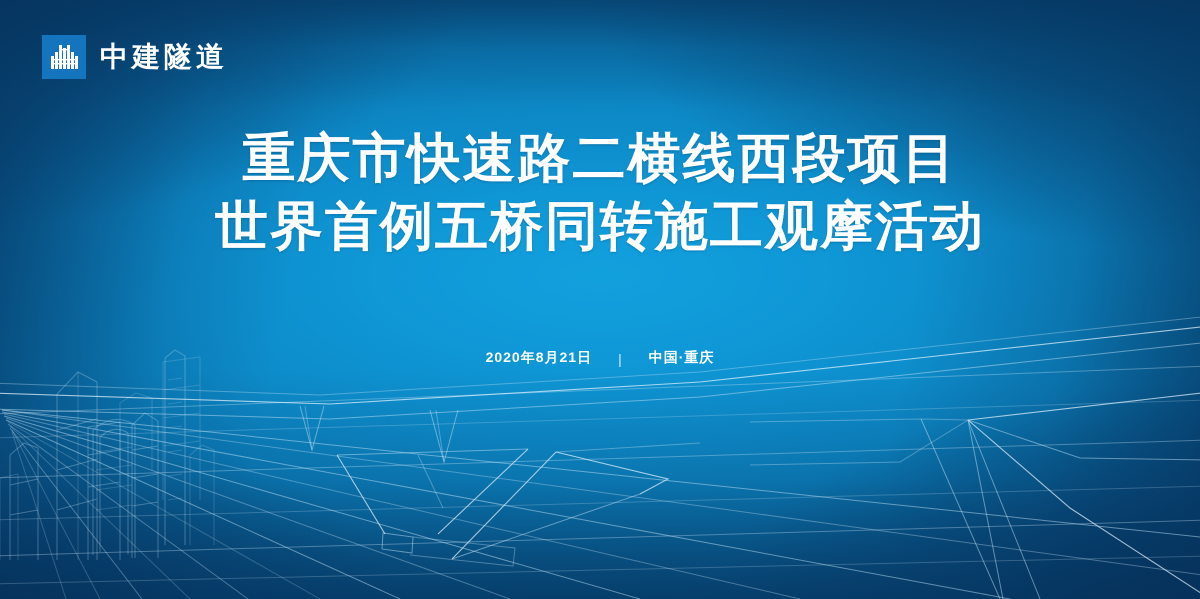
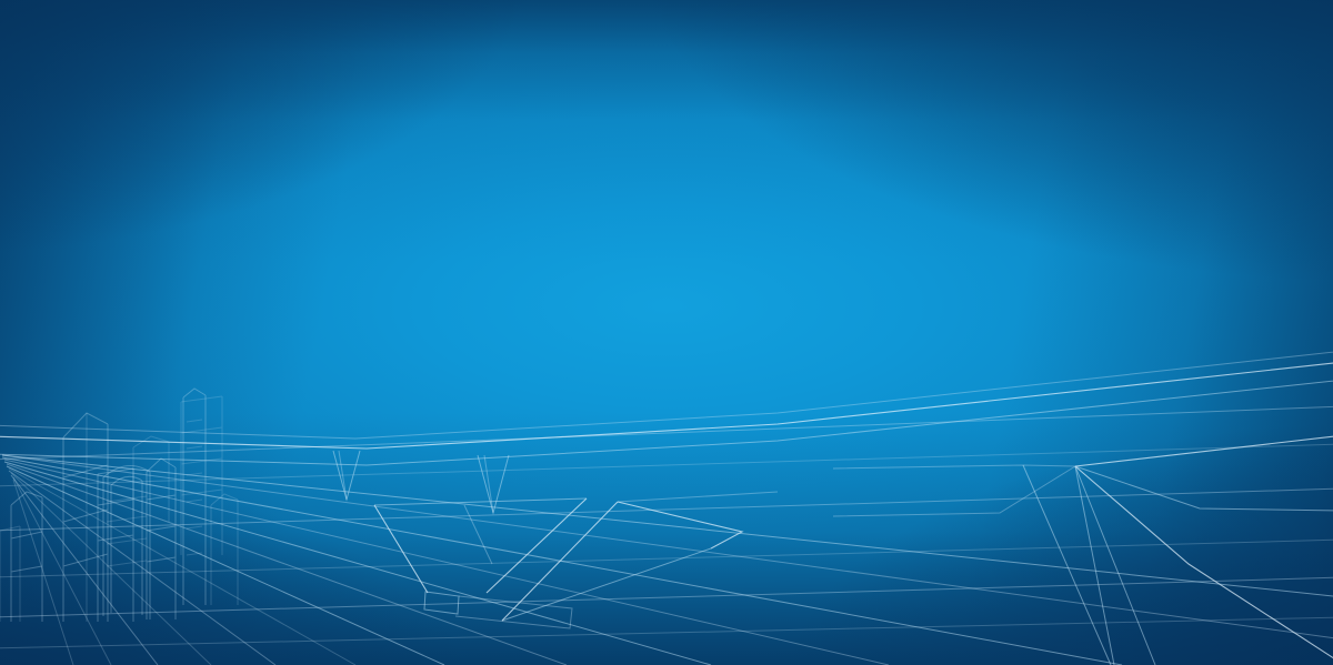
- 中建隧道
- 重庆市快速路二横线西段项目
- 世界首例五桥同转施工观摩活动
- 2020年8月21日
- |
- 中国·重庆
